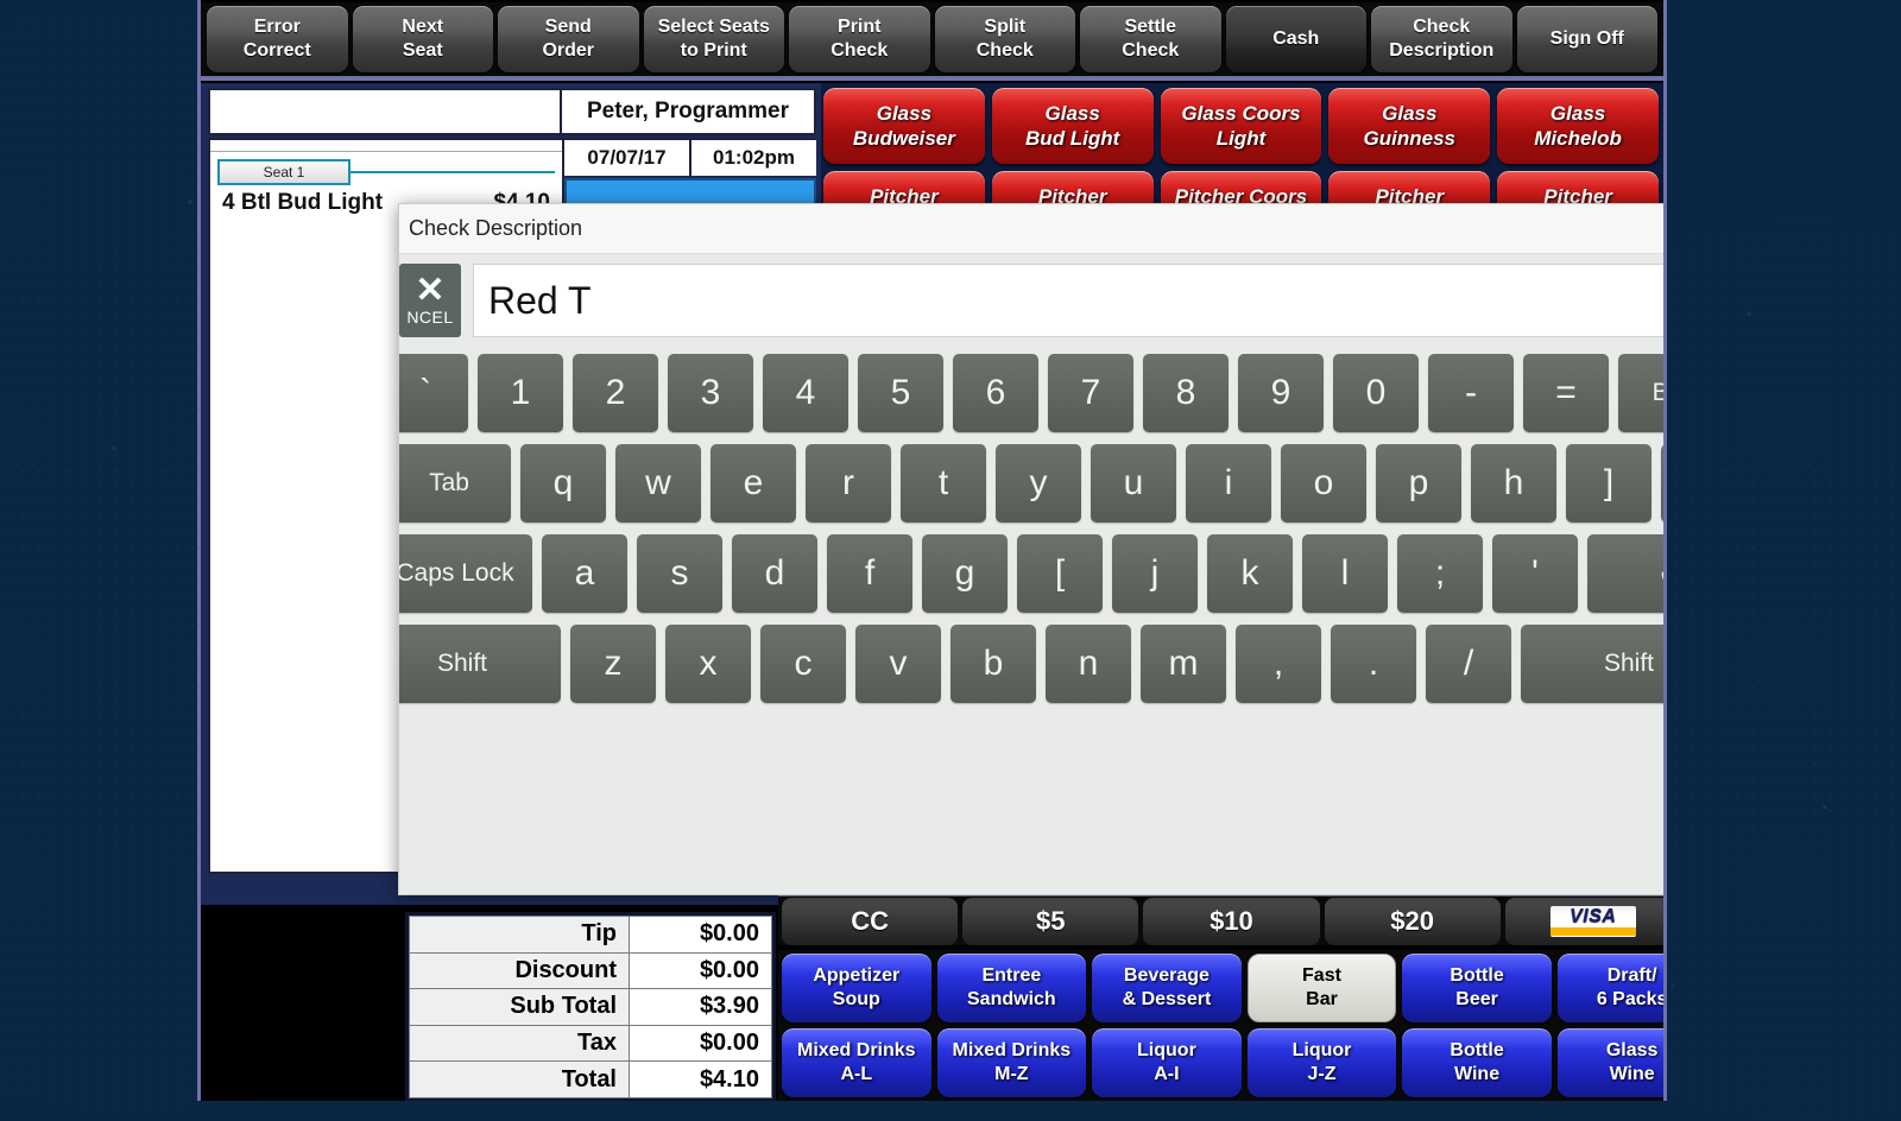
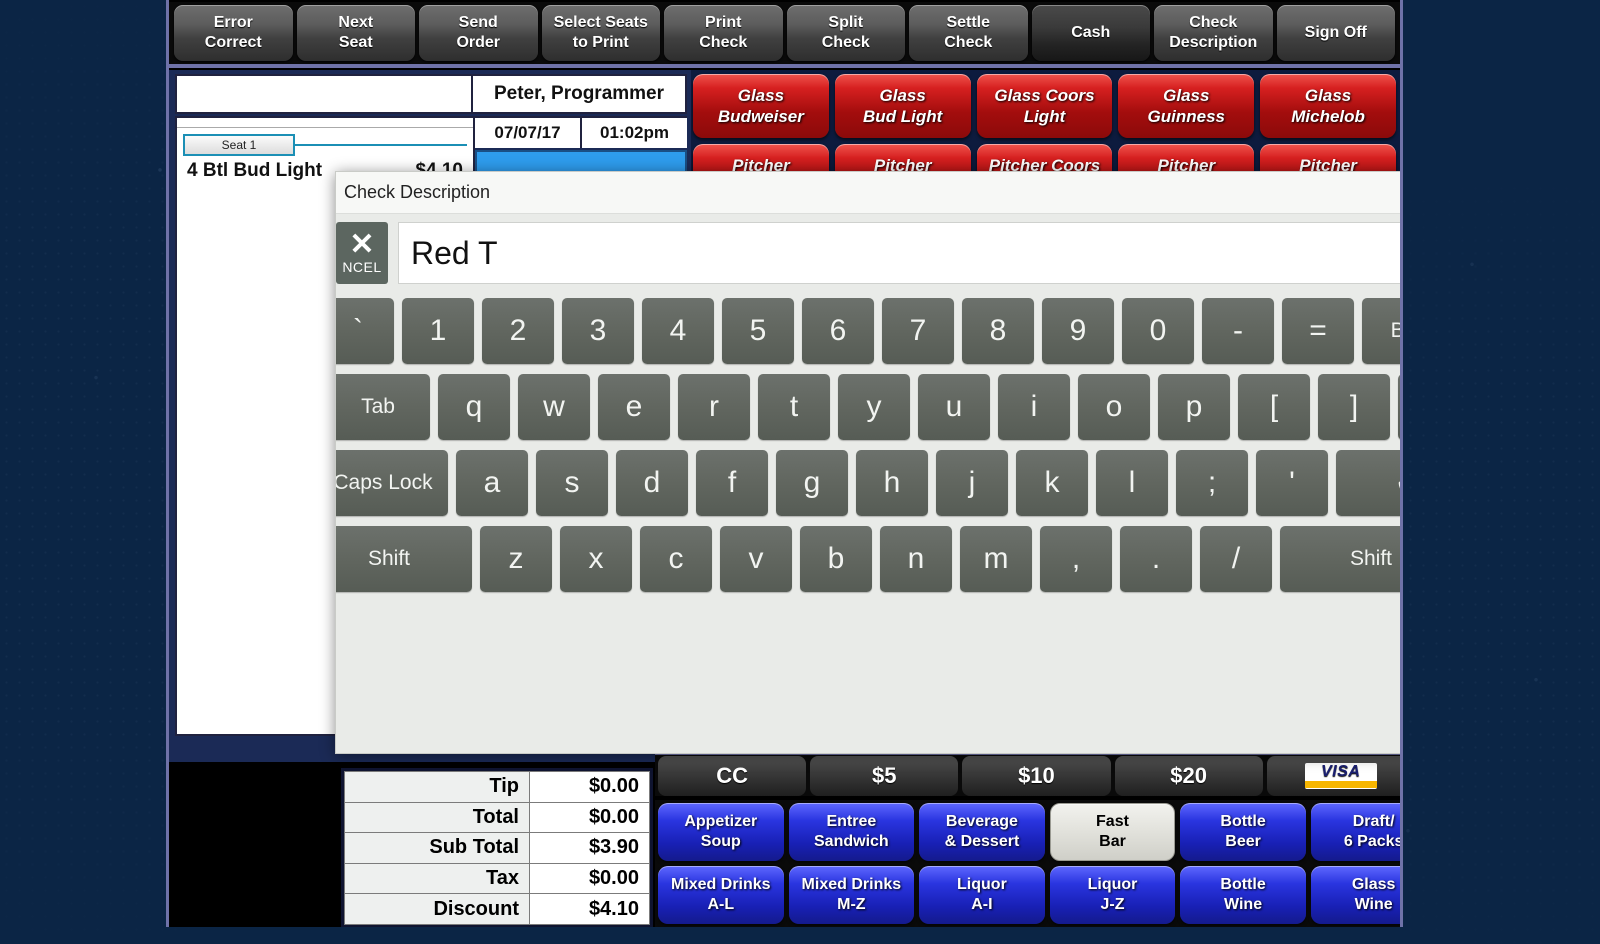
  Error
  Correct
  Next
  Seat
  Send
  Order
  Select Seats
  to Print
  Print
  Check
  Split
  Check
  Settle
  Check
  Cash
  Check
  Description
  Sign Off
  Peter, Programmer
  07/07/17
  01:02pm
  Seat 1
  4 Btl Bud Light
  Glass
  Budweiser
  Glass
  Bud Light
  Glass Coors
  Light
  Glass
  Guinness
  Glass
  Michelob
  Pitcher
  Pitcher
  Pitcher Coors
  Pitcher
  Pitcher
  CC
  $5
  $10
  $20
  VISA
  Appetizer
  Soup
  Entree
  Sandwich
  Beverage
  & Dessert
  Fast
  Bar
  Bottle
  Beer
  Draft/
  6 Packs
  Mixed Drinks
  A-L
  Mixed Drinks
  M-Z
  Liquor
  A-I
  Liquor
  J-Z
  Bottle
  Wine
  Glass
  Wine
  Tip	$0.00
- Discount	$0.00
+ Total	$0.00
  Sub Total	$3.90
  Tax	$0.00
- Total	$4.10
+ Discount	$4.10
  Check Description
  ✕
  NCEL
  Red T
  `
  1
  2
  3
  4
  5
  6
  7
  8
  9
  0
  -
  =
  Tab
  q
  w
  e
  r
  t
  y
  u
  i
  o
  p
- h
+ [
  ]
  Caps Lock
  a
  s
  d
  f
  g
- [
+ h
  j
  k
  l
  ;
  '
  Shift
  z
  x
  c
  v
  b
  n
  m
  ,
  .
  /
  Shift
